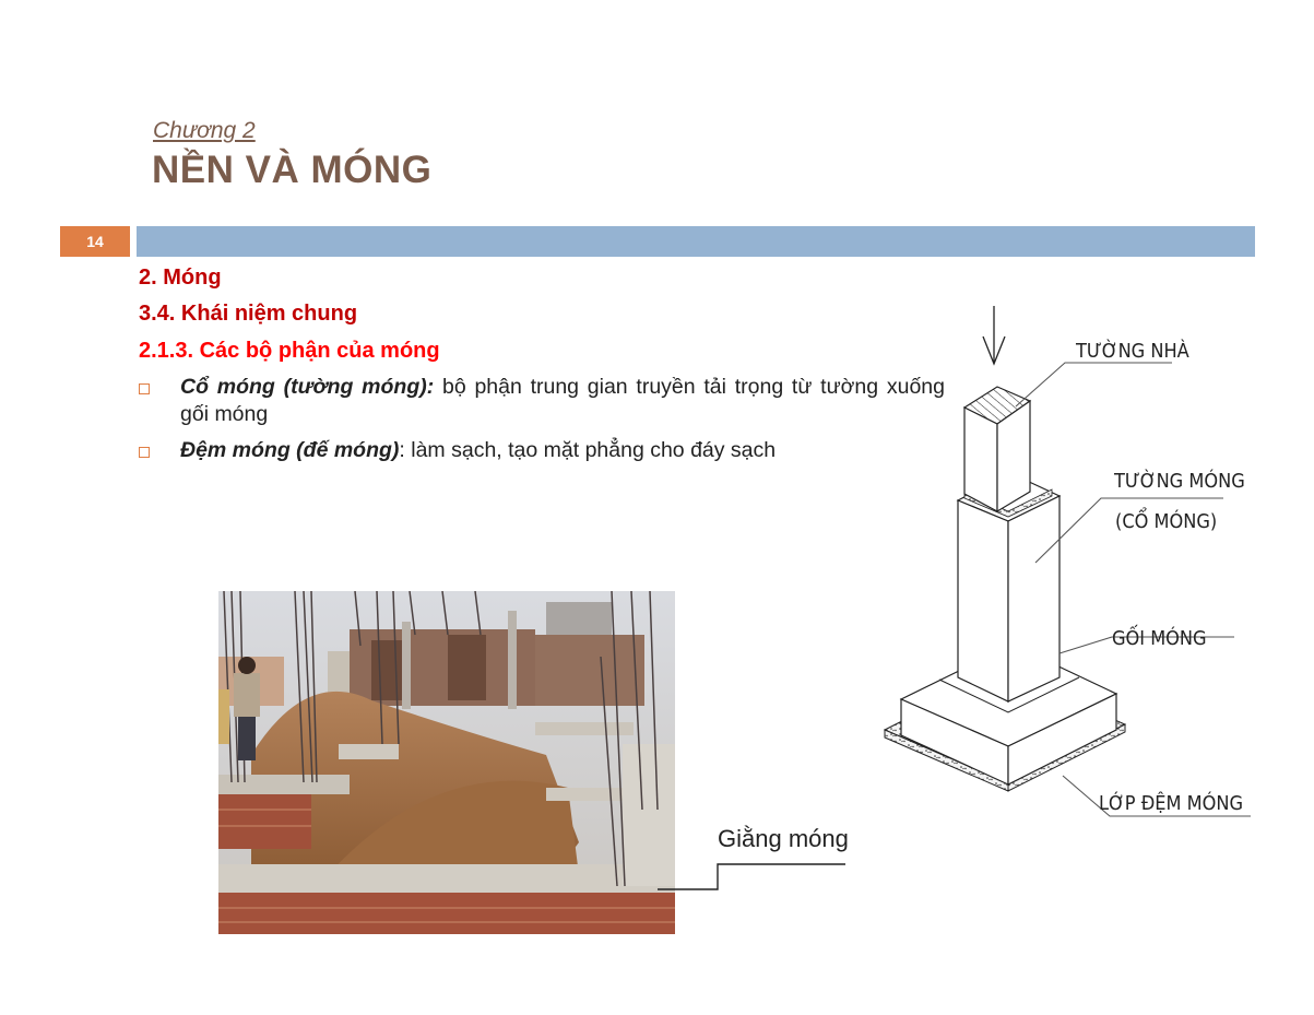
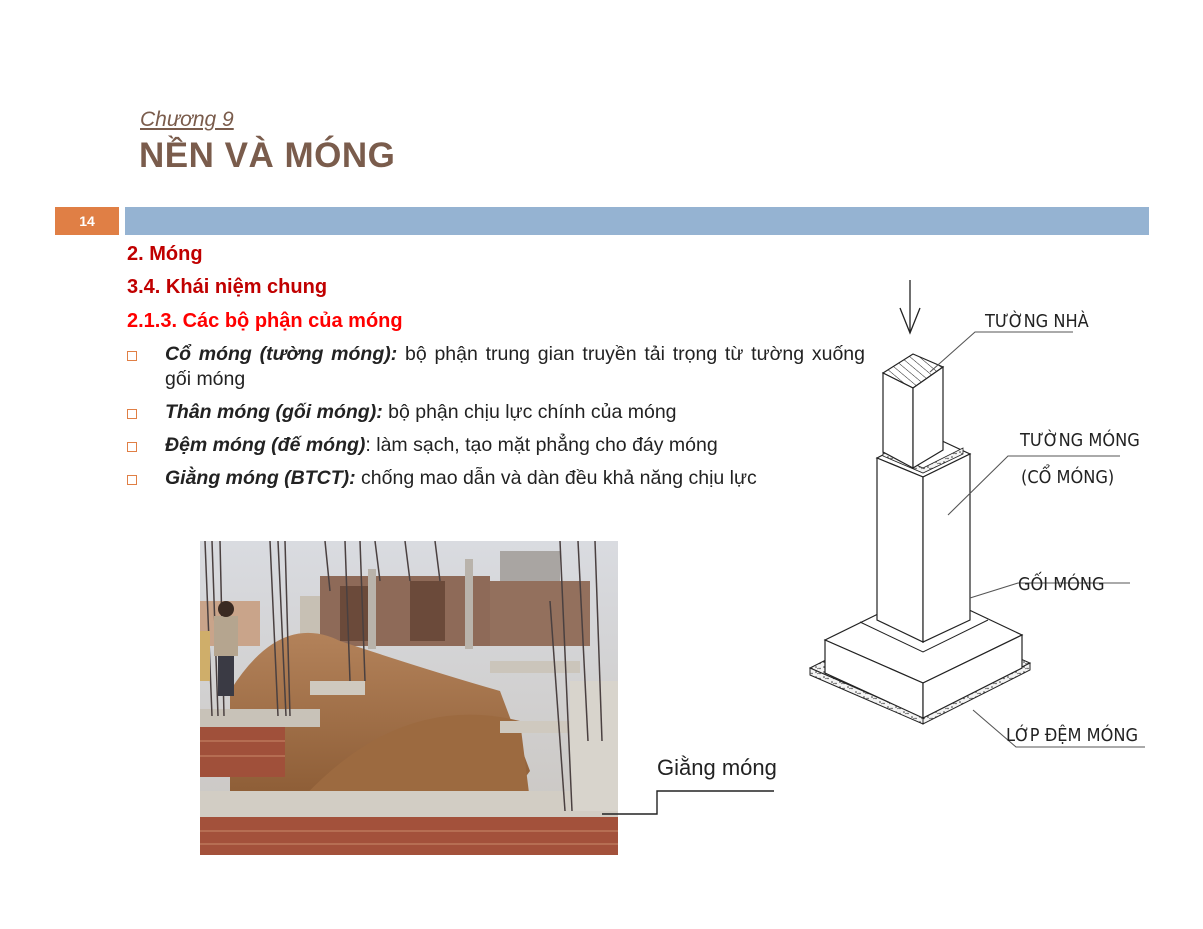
- Chương 2
+ Chương 9
  NỀN VÀ MÓNG
  14
  2. Móng
  3.4. Khái niệm chung
  2.1.3. Các bộ phận của móng
  Cổ móng (tường móng): bộ phận trung gian truyền tải trọng từ tường xuống gối móng
+ Thân móng (gối móng): bộ phận chịu lực chính của móng
- Đệm móng (đế móng): làm sạch, tạo mặt phẳng cho đáy sạch
+ Đệm móng (đế móng): làm sạch, tạo mặt phẳng cho đáy móng
+ Giằng móng (BTCT): chống mao dẫn và dàn đều khả năng chịu lực
  Giằng móng
  TƯỜNG NHÀ
  TƯỜNG MÓNG
  (CỔ MÓNG)
  GỐI MÓNG
  LỚP ĐỆM MÓNG
